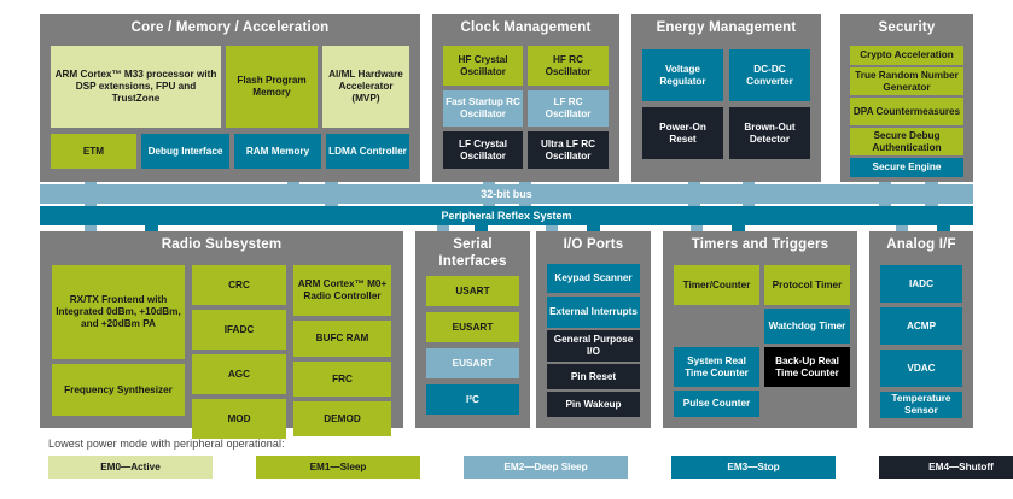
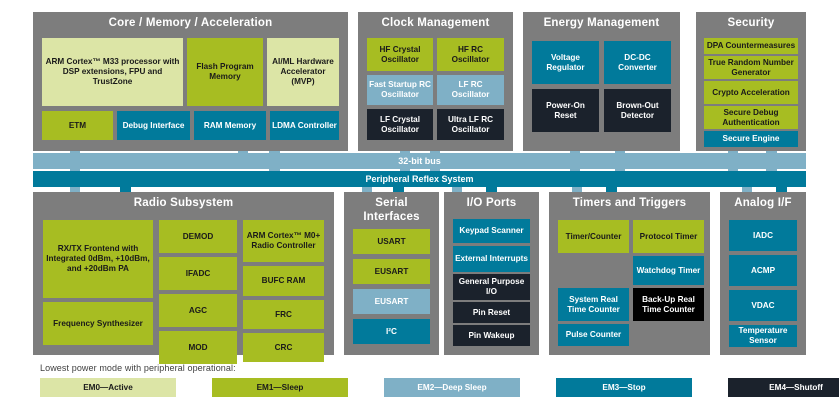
  Core / Memory / Acceleration
  ARM Cortex™ M33 processor with DSP extensions, FPU and TrustZone
  Flash Program Memory
  AI/ML Hardware Accelerator (MVP)
  ETM
  Debug Interface
  RAM Memory
  LDMA Controller
  Clock Management
  HF Crystal Oscillator
  HF RC Oscillator
  Fast Startup RC Oscillator
  LF RC Oscillator
  LF Crystal Oscillator
  Ultra LF RC Oscillator
  Energy Management
  Voltage Regulator
  DC-DC Converter
  Power-On Reset
  Brown-Out Detector
  Security
- Crypto Acceleration
+ DPA Countermeasures
  True Random Number Generator
- DPA Countermeasures
+ Crypto Acceleration
  Secure Debug Authentication
  Secure Engine
  32-bit bus
  Peripheral Reflex System
  Radio Subsystem
  RX/TX Frontend with Integrated 0dBm, +10dBm, and +20dBm PA
  Frequency Synthesizer
- CRC
+ DEMOD
  IFADC
  AGC
  MOD
  ARM Cortex™ M0+ Radio Controller
  BUFC RAM
  FRC
- DEMOD
+ CRC
  Serial Interfaces
  USART
  EUSART
  EUSART
  I²C
  I/O Ports
  Keypad Scanner
  External Interrupts
  General Purpose I/O
  Pin Reset
  Pin Wakeup
  Timers and Triggers
  Timer/Counter
  Protocol Timer
  Watchdog Timer
  System Real Time Counter
  Back-Up Real Time Counter
  Pulse Counter
  Analog I/F
  IADC
  ACMP
  VDAC
  Temperature Sensor
  Lowest power mode with peripheral operational:
  EM0—Active
  EM1—Sleep
  EM2—Deep Sleep
  EM3—Stop
  EM4—Shutoff
